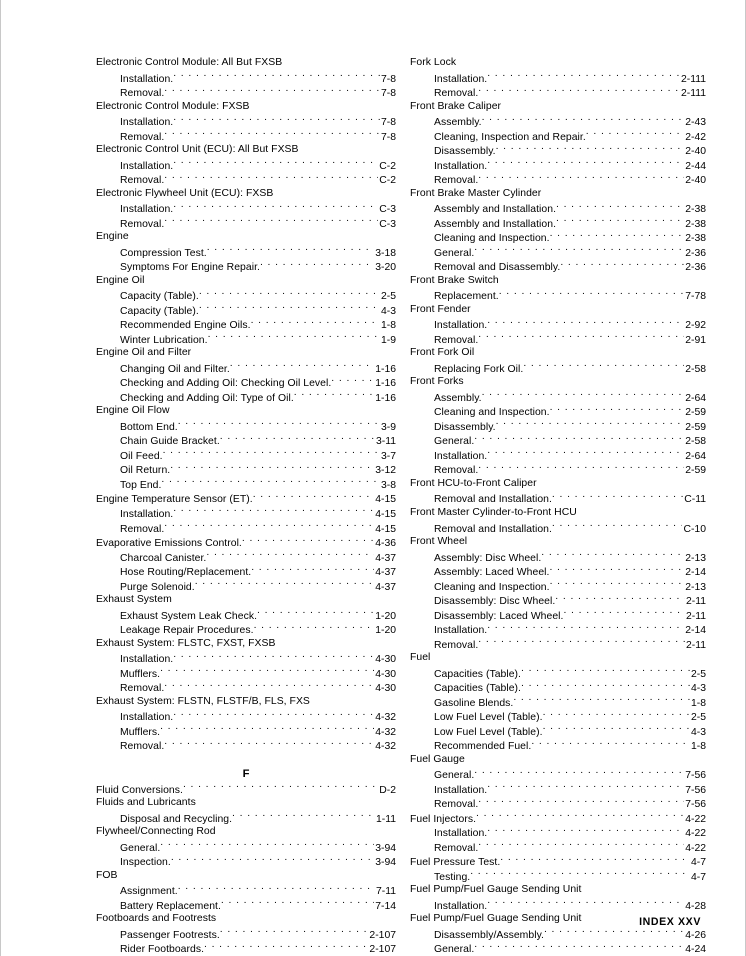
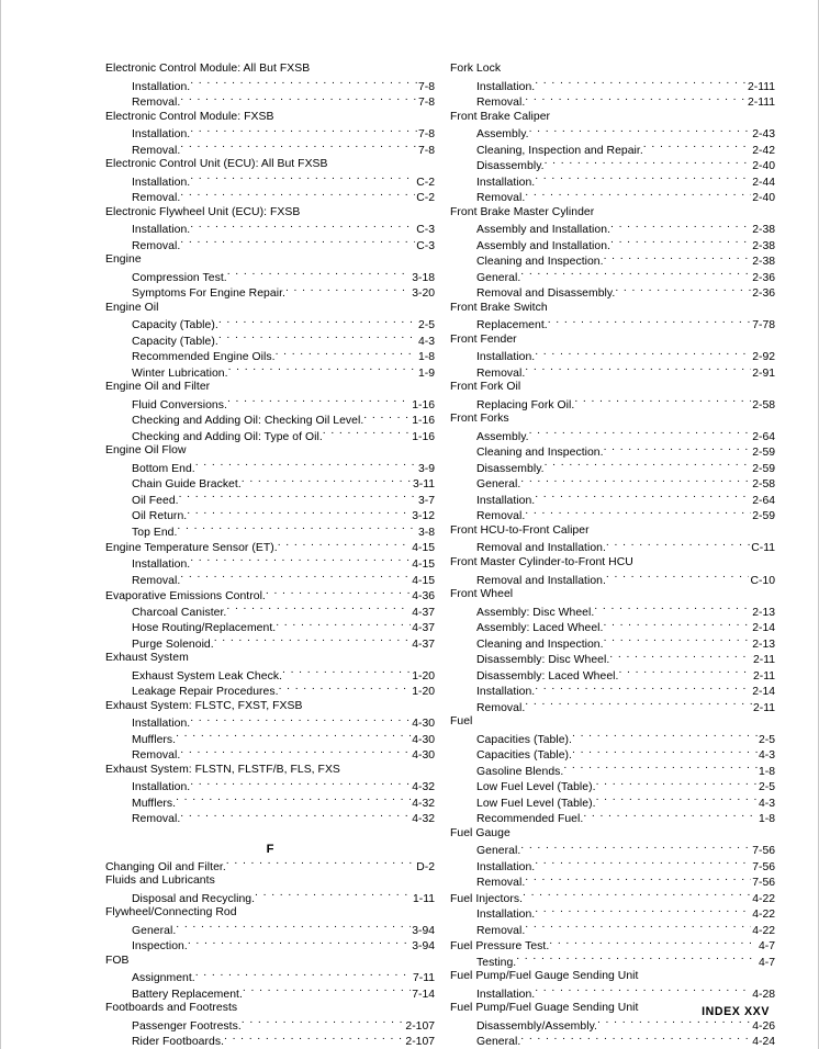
  Electronic Control Module: All But FXSB
  Installation.
  7-8
  Removal.
  7-8
  Electronic Control Module: FXSB
  Installation.
  7-8
  Removal.
  7-8
  Electronic Control Unit (ECU): All But FXSB
  Installation.
  C-2
  Removal.
  C-2
  Electronic Flywheel Unit (ECU): FXSB
  Installation.
  C-3
  Removal.
  C-3
  Engine
  Compression Test.
  3-18
  Symptoms For Engine Repair.
  3-20
  Engine Oil
  Capacity (Table).
  2-5
  Capacity (Table).
  4-3
  Recommended Engine Oils.
  1-8
  Winter Lubrication.
  1-9
  Engine Oil and Filter
- Changing Oil and Filter.
+ Fluid Conversions.
  1-16
  Checking and Adding Oil: Checking Oil Level.
  1-16
  Checking and Adding Oil: Type of Oil.
  1-16
  Engine Oil Flow
  Bottom End.
  3-9
  Chain Guide Bracket.
  3-11
  Oil Feed.
  3-7
  Oil Return.
  3-12
  Top End.
  3-8
  Engine Temperature Sensor (ET).
  4-15
  Installation.
  4-15
  Removal.
  4-15
  Evaporative Emissions Control.
  4-36
  Charcoal Canister.
  4-37
  Hose Routing/Replacement.
  4-37
  Purge Solenoid.
  4-37
  Exhaust System
  Exhaust System Leak Check.
  1-20
  Leakage Repair Procedures.
  1-20
  Exhaust System: FLSTC, FXST, FXSB
  Installation.
  4-30
  Mufflers.
  4-30
  Removal.
  4-30
  Exhaust System: FLSTN, FLSTF/B, FLS, FXS
  Installation.
  4-32
  Mufflers.
  4-32
  Removal.
  4-32
  F
- Fluid Conversions.
+ Changing Oil and Filter.
  D-2
  Fluids and Lubricants
  Disposal and Recycling.
  1-11
  Flywheel/Connecting Rod
  General.
  3-94
  Inspection.
  3-94
  FOB
  Assignment.
  7-11
  Battery Replacement.
  7-14
  Footboards and Footrests
  Passenger Footrests.
  2-107
  Rider Footboards.
  2-107
  Fork Lock
  Installation.
  2-111
  Removal.
  2-111
  Front Brake Caliper
  Assembly.
  2-43
  Cleaning, Inspection and Repair.
  2-42
  Disassembly.
  2-40
  Installation.
  2-44
  Removal.
  2-40
  Front Brake Master Cylinder
  Assembly and Installation.
  2-38
  Assembly and Installation.
  2-38
  Cleaning and Inspection.
  2-38
  General.
  2-36
  Removal and Disassembly.
  2-36
  Front Brake Switch
  Replacement.
  7-78
  Front Fender
  Installation.
  2-92
  Removal.
  2-91
  Front Fork Oil
  Replacing Fork Oil.
  2-58
  Front Forks
  Assembly.
  2-64
  Cleaning and Inspection.
  2-59
  Disassembly.
  2-59
  General.
  2-58
  Installation.
  2-64
  Removal.
  2-59
  Front HCU-to-Front Caliper
  Removal and Installation.
  C-11
  Front Master Cylinder-to-Front HCU
  Removal and Installation.
  C-10
  Front Wheel
  Assembly: Disc Wheel.
  2-13
  Assembly: Laced Wheel.
  2-14
  Cleaning and Inspection.
  2-13
  Disassembly: Disc Wheel.
  2-11
  Disassembly: Laced Wheel.
  2-11
  Installation.
  2-14
  Removal.
  2-11
  Fuel
  Capacities (Table).
  2-5
  Capacities (Table).
  4-3
  Gasoline Blends.
  1-8
  Low Fuel Level (Table).
  2-5
  Low Fuel Level (Table).
  4-3
  Recommended Fuel.
  1-8
  Fuel Gauge
  General.
  7-56
  Installation.
  7-56
  Removal.
  7-56
  Fuel Injectors.
  4-22
  Installation.
  4-22
  Removal.
  4-22
  Fuel Pressure Test.
  4-7
  Testing.
  4-7
  Fuel Pump/Fuel Gauge Sending Unit
  Installation.
  4-28
  Fuel Pump/Fuel Guage Sending Unit
  Disassembly/Assembly.
  4-26
  General.
  4-24
  INDEX XXV
